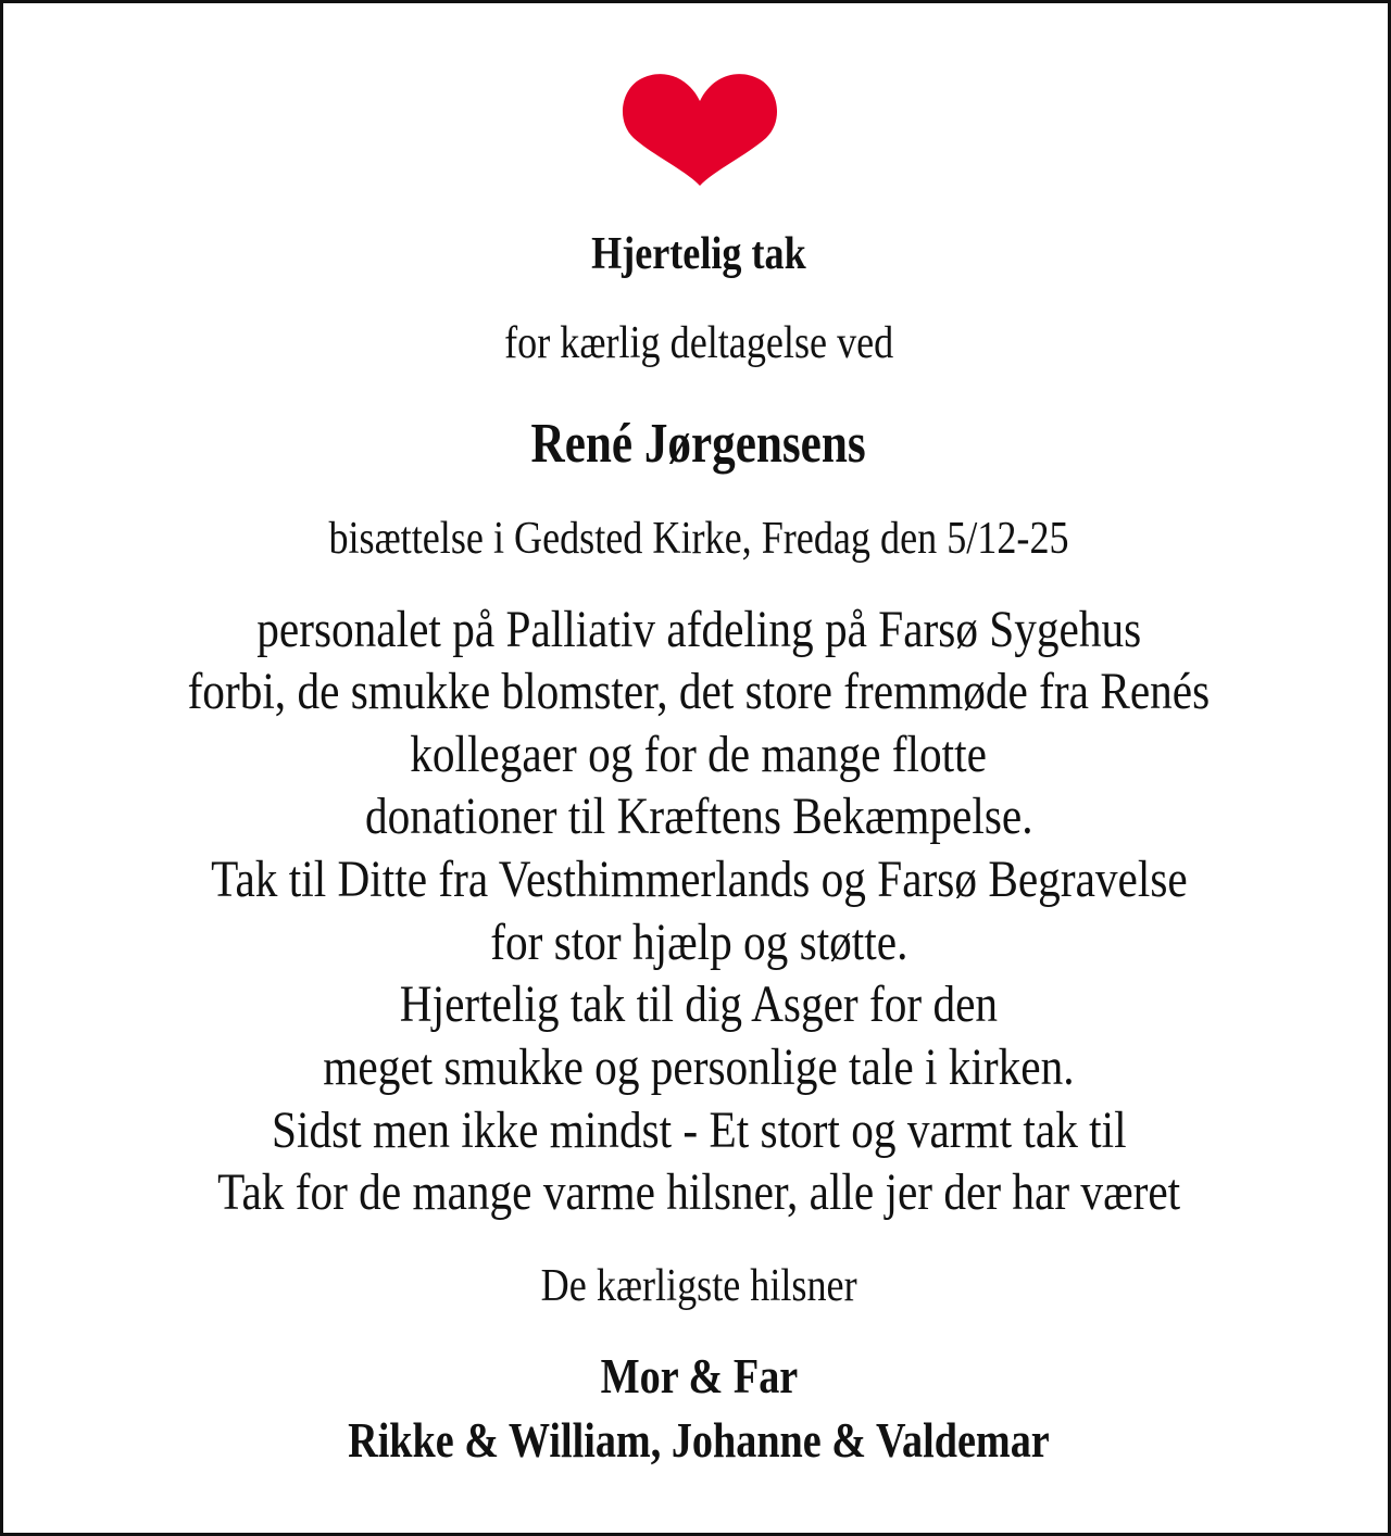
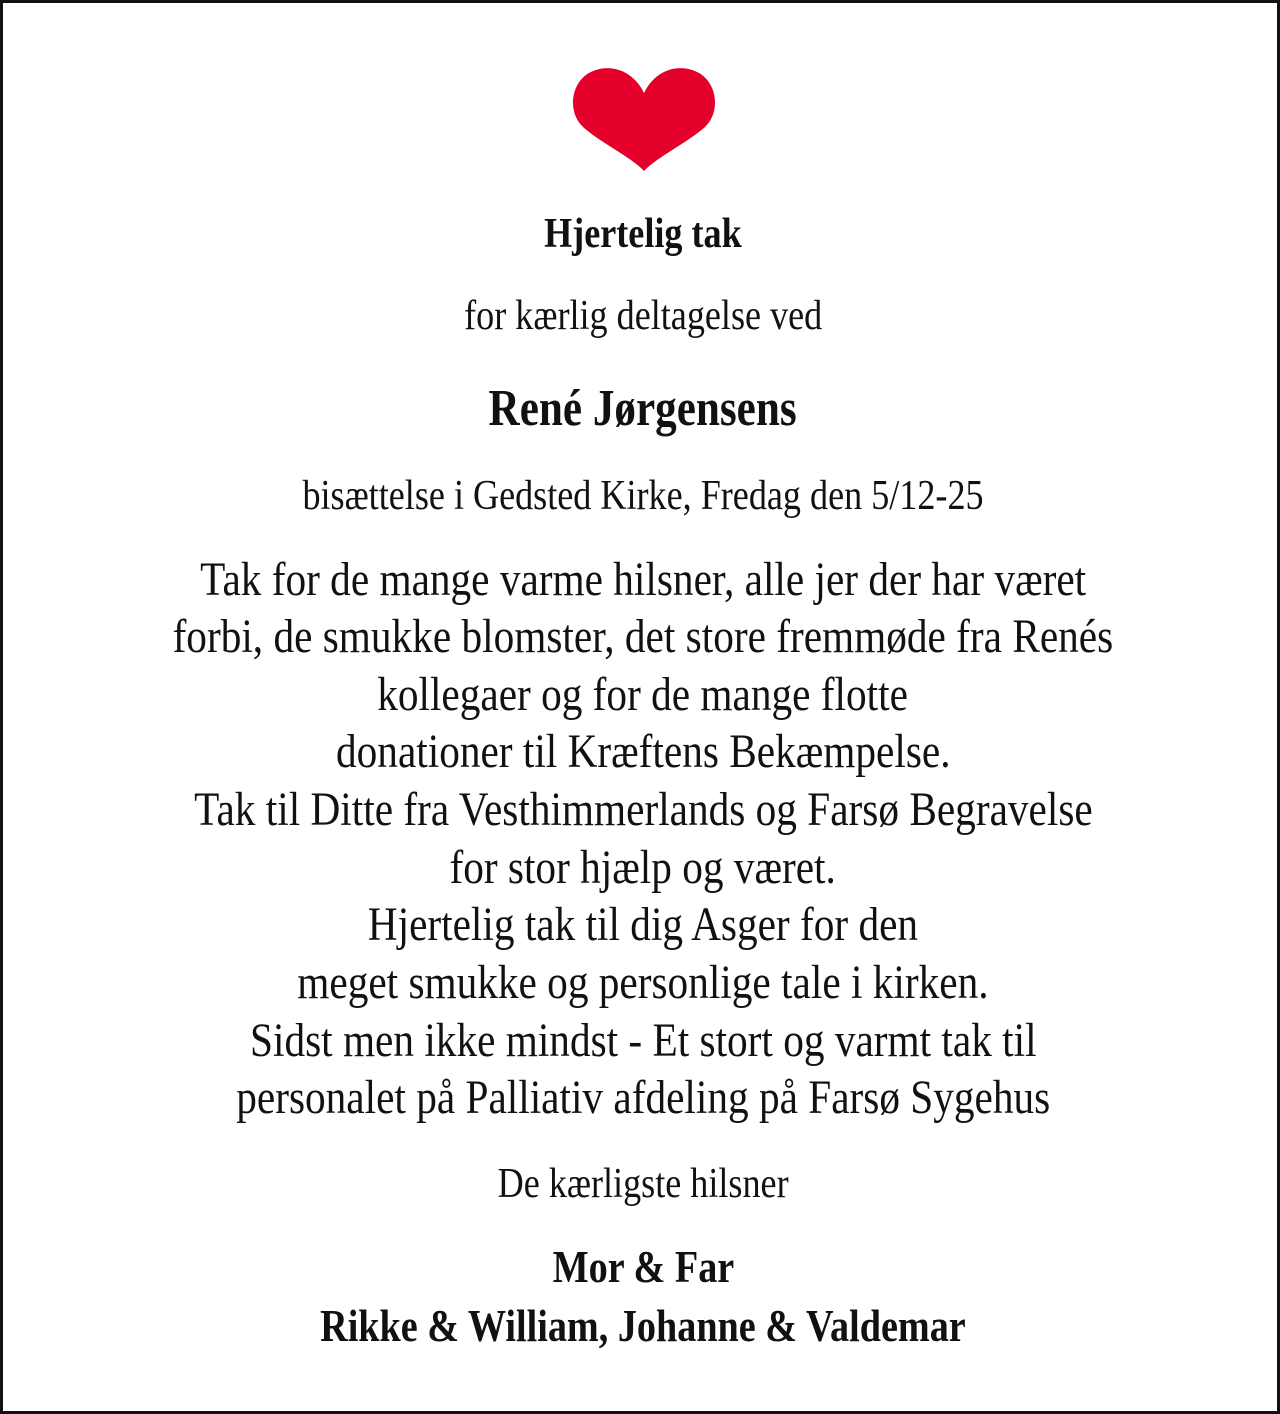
  Hjertelig tak
  for kærlig deltagelse ved
  René Jørgensens
  bisættelse i Gedsted Kirke, Fredag den 5/12-25
- personalet på Palliativ afdeling på Farsø Sygehus
+ Tak for de mange varme hilsner, alle jer der har været
  forbi, de smukke blomster, det store fremmøde fra Renés
  kollegaer og for de mange flotte
  donationer til Kræftens Bekæmpelse.
  Tak til Ditte fra Vesthimmerlands og Farsø Begravelse
- for stor hjælp og støtte.
+ for stor hjælp og været.
  Hjertelig tak til dig Asger for den
  meget smukke og personlige tale i kirken.
  Sidst men ikke mindst - Et stort og varmt tak til
- Tak for de mange varme hilsner, alle jer der har været
+ personalet på Palliativ afdeling på Farsø Sygehus
  De kærligste hilsner
  Mor & Far
  Rikke & William, Johanne & Valdemar
